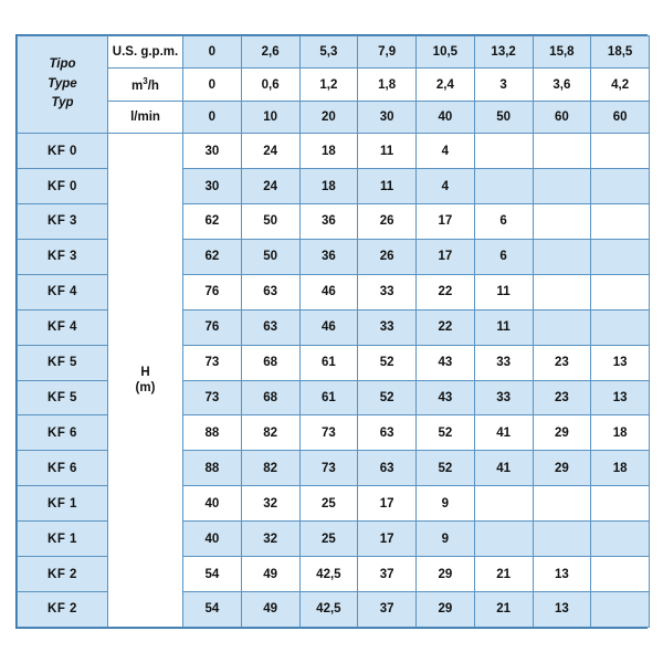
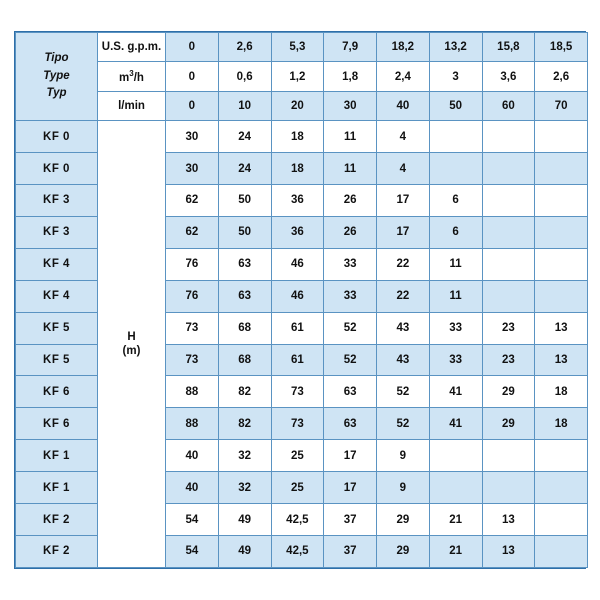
- Tipo Type Typ	U.S. g.p.m.	0	2,6	5,3	7,9	10,5	13,2	15,8	18,5
+ Tipo Type Typ	U.S. g.p.m.	0	2,6	5,3	7,9	18,2	13,2	15,8	18,5
- m3/h	0	0,6	1,2	1,8	2,4	3	3,6	4,2
+ m3/h	0	0,6	1,2	1,8	2,4	3	3,6	2,6
- l/min	0	10	20	30	40	50	60	60
+ l/min	0	10	20	30	40	50	60	70
  KF 0	H (m)	30	24	18	11	4
  KF 0	30	24	18	11	4
  KF 3	62	50	36	26	17	6
  KF 3	62	50	36	26	17	6
  KF 4	76	63	46	33	22	11
  KF 4	76	63	46	33	22	11
  KF 5	73	68	61	52	43	33	23	13
  KF 5	73	68	61	52	43	33	23	13
  KF 6	88	82	73	63	52	41	29	18
  KF 6	88	82	73	63	52	41	29	18
  KF 1	40	32	25	17	9
  KF 1	40	32	25	17	9
  KF 2	54	49	42,5	37	29	21	13
  KF 2	54	49	42,5	37	29	21	13
